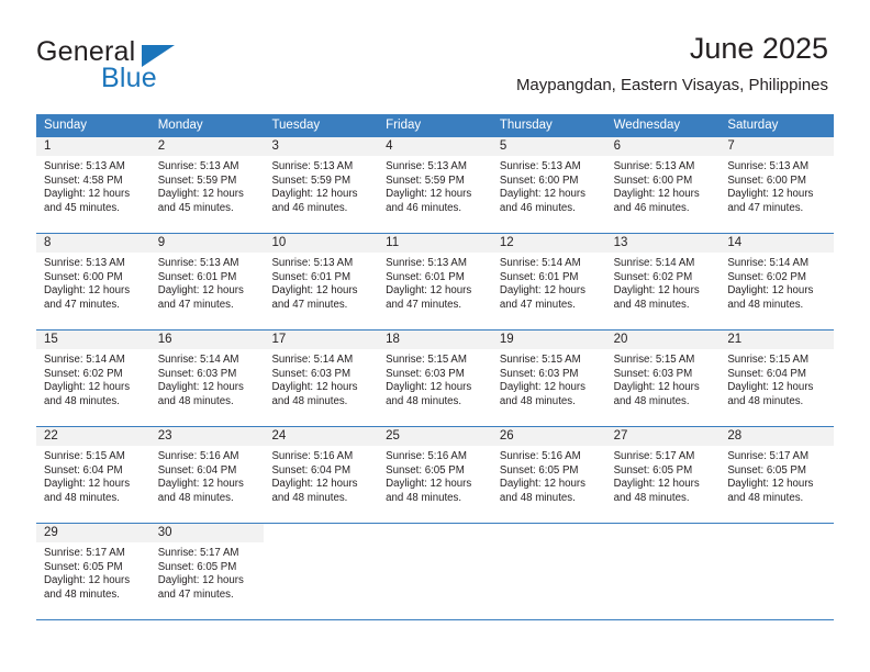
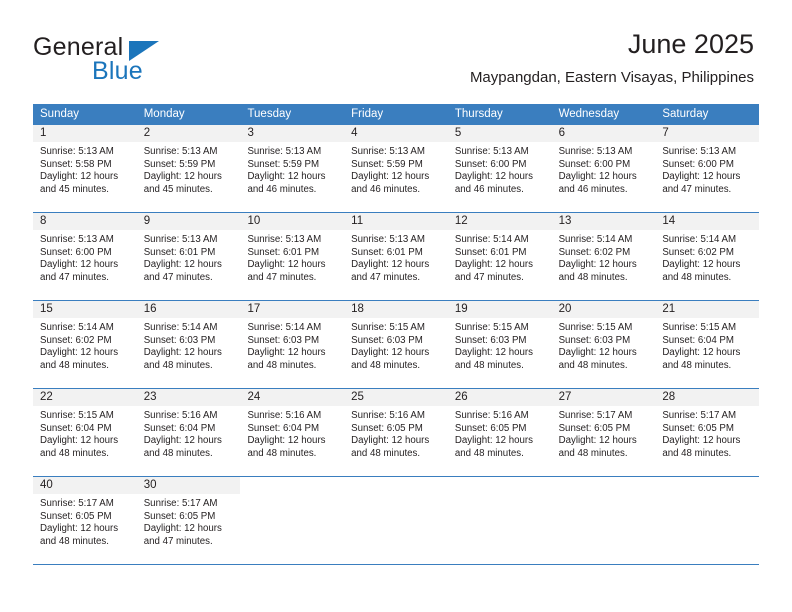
  General
  Blue
  June 2025
  Maypangdan, Eastern Visayas, Philippines
  Sunday
  Monday
  Tuesday
  Friday
  Thursday
  Wednesday
  Saturday
  1
  Sunrise: 5:13 AM
- Sunset: 4:58 PM
+ Sunset: 5:58 PM
  Daylight: 12 hours
  and 45 minutes.
  2
  Sunrise: 5:13 AM
  Sunset: 5:59 PM
  Daylight: 12 hours
  and 45 minutes.
  3
  Sunrise: 5:13 AM
  Sunset: 5:59 PM
  Daylight: 12 hours
  and 46 minutes.
  4
  Sunrise: 5:13 AM
  Sunset: 5:59 PM
  Daylight: 12 hours
  and 46 minutes.
  5
  Sunrise: 5:13 AM
  Sunset: 6:00 PM
  Daylight: 12 hours
  and 46 minutes.
  6
  Sunrise: 5:13 AM
  Sunset: 6:00 PM
  Daylight: 12 hours
  and 46 minutes.
  7
  Sunrise: 5:13 AM
  Sunset: 6:00 PM
  Daylight: 12 hours
  and 47 minutes.
  8
  Sunrise: 5:13 AM
  Sunset: 6:00 PM
  Daylight: 12 hours
  and 47 minutes.
  9
  Sunrise: 5:13 AM
  Sunset: 6:01 PM
  Daylight: 12 hours
  and 47 minutes.
  10
  Sunrise: 5:13 AM
  Sunset: 6:01 PM
  Daylight: 12 hours
  and 47 minutes.
  11
  Sunrise: 5:13 AM
  Sunset: 6:01 PM
  Daylight: 12 hours
  and 47 minutes.
  12
  Sunrise: 5:14 AM
  Sunset: 6:01 PM
  Daylight: 12 hours
  and 47 minutes.
  13
  Sunrise: 5:14 AM
  Sunset: 6:02 PM
  Daylight: 12 hours
  and 48 minutes.
  14
  Sunrise: 5:14 AM
  Sunset: 6:02 PM
  Daylight: 12 hours
  and 48 minutes.
  15
  Sunrise: 5:14 AM
  Sunset: 6:02 PM
  Daylight: 12 hours
  and 48 minutes.
  16
  Sunrise: 5:14 AM
  Sunset: 6:03 PM
  Daylight: 12 hours
  and 48 minutes.
  17
  Sunrise: 5:14 AM
  Sunset: 6:03 PM
  Daylight: 12 hours
  and 48 minutes.
  18
  Sunrise: 5:15 AM
  Sunset: 6:03 PM
  Daylight: 12 hours
  and 48 minutes.
  19
  Sunrise: 5:15 AM
  Sunset: 6:03 PM
  Daylight: 12 hours
  and 48 minutes.
  20
  Sunrise: 5:15 AM
  Sunset: 6:03 PM
  Daylight: 12 hours
  and 48 minutes.
  21
  Sunrise: 5:15 AM
  Sunset: 6:04 PM
  Daylight: 12 hours
  and 48 minutes.
  22
  Sunrise: 5:15 AM
  Sunset: 6:04 PM
  Daylight: 12 hours
  and 48 minutes.
  23
  Sunrise: 5:16 AM
  Sunset: 6:04 PM
  Daylight: 12 hours
  and 48 minutes.
  24
  Sunrise: 5:16 AM
  Sunset: 6:04 PM
  Daylight: 12 hours
  and 48 minutes.
  25
  Sunrise: 5:16 AM
  Sunset: 6:05 PM
  Daylight: 12 hours
  and 48 minutes.
  26
  Sunrise: 5:16 AM
  Sunset: 6:05 PM
  Daylight: 12 hours
  and 48 minutes.
  27
  Sunrise: 5:17 AM
  Sunset: 6:05 PM
  Daylight: 12 hours
  and 48 minutes.
  28
  Sunrise: 5:17 AM
  Sunset: 6:05 PM
  Daylight: 12 hours
  and 48 minutes.
- 29
+ 40
  Sunrise: 5:17 AM
  Sunset: 6:05 PM
  Daylight: 12 hours
  and 48 minutes.
  30
  Sunrise: 5:17 AM
  Sunset: 6:05 PM
  Daylight: 12 hours
  and 47 minutes.
